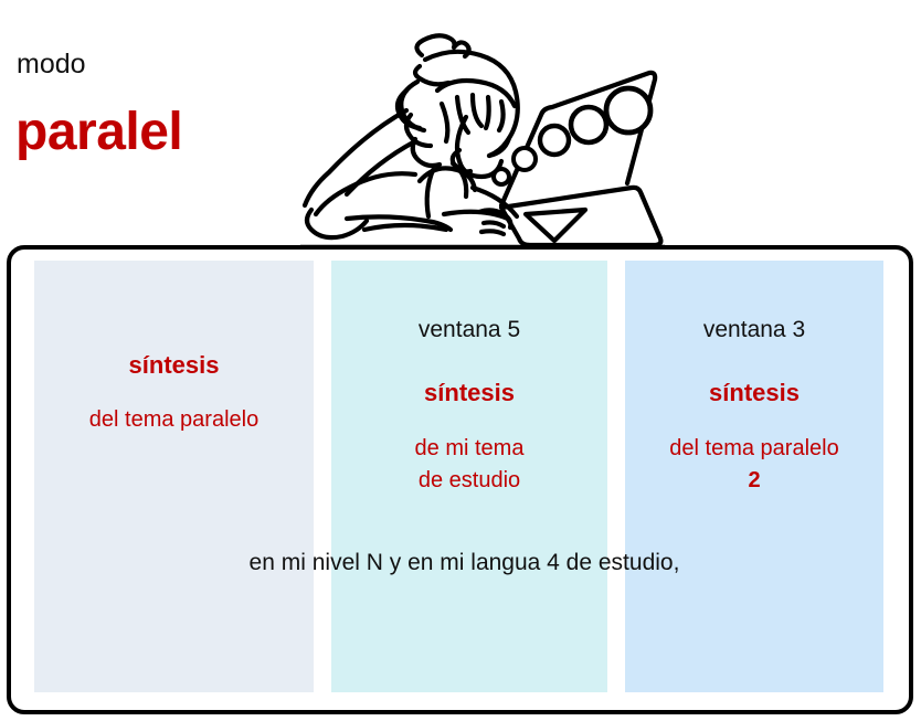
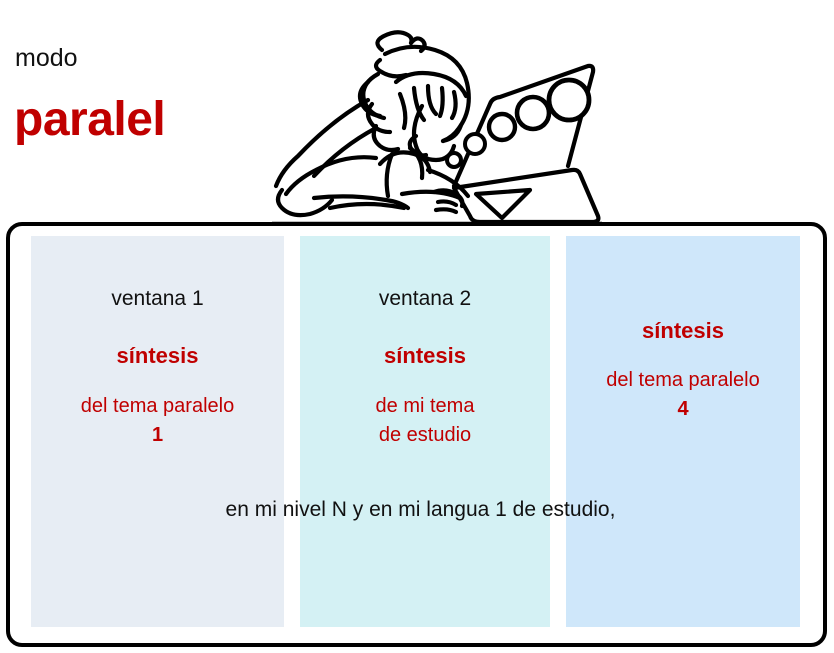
  modo
  paralel
+ ventana 1
  síntesis
  del tema paralelo
+ 1
- ventana 5
+ ventana 2
  síntesis
  de mi tema
  de estudio
- ventana 3
  síntesis
  del tema paralelo
- 2
+ 4
- en mi nivel N y en mi langua 4 de estudio,
+ en mi nivel N y en mi langua 1 de estudio,
